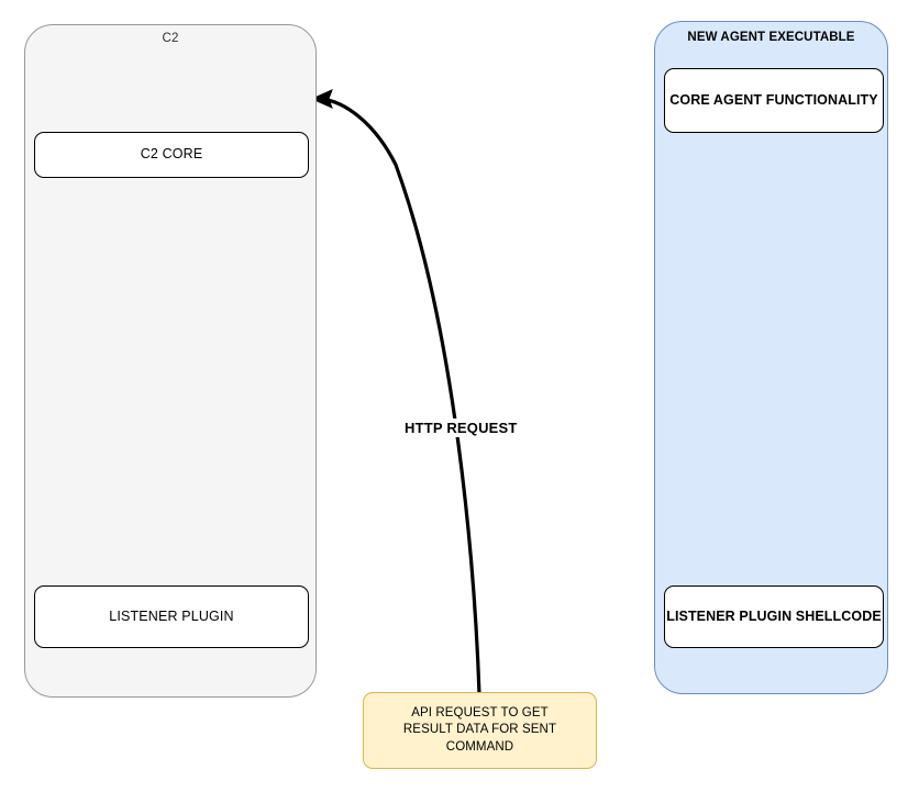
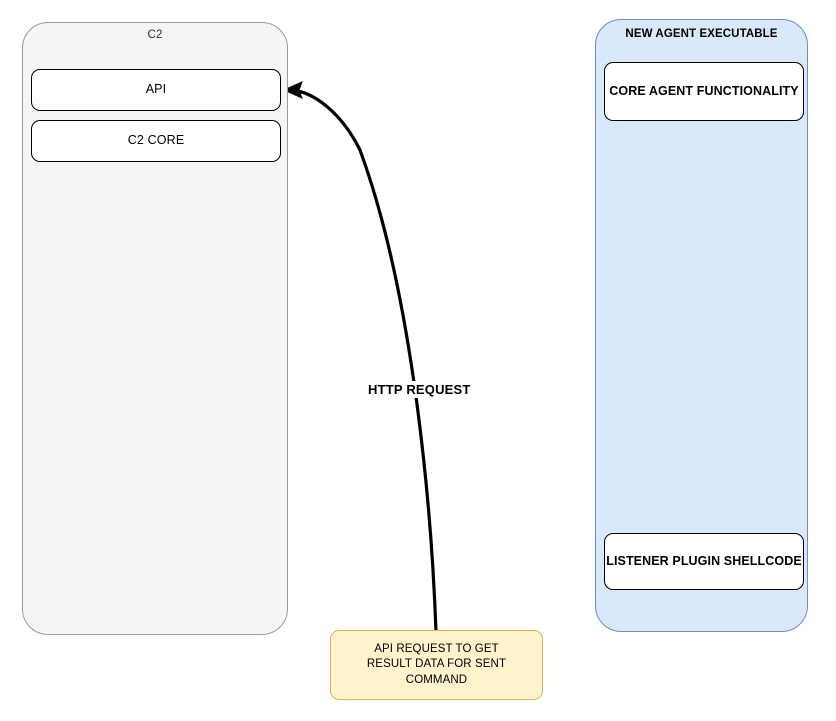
  C2
+ API
  C2 CORE
- LISTENER PLUGIN
  NEW AGENT EXECUTABLE
  CORE AGENT FUNCTIONALITY
  LISTENER PLUGIN SHELLCODE
  HTTP REQUEST
  API REQUEST TO GET
  RESULT DATA FOR SENT
  COMMAND
